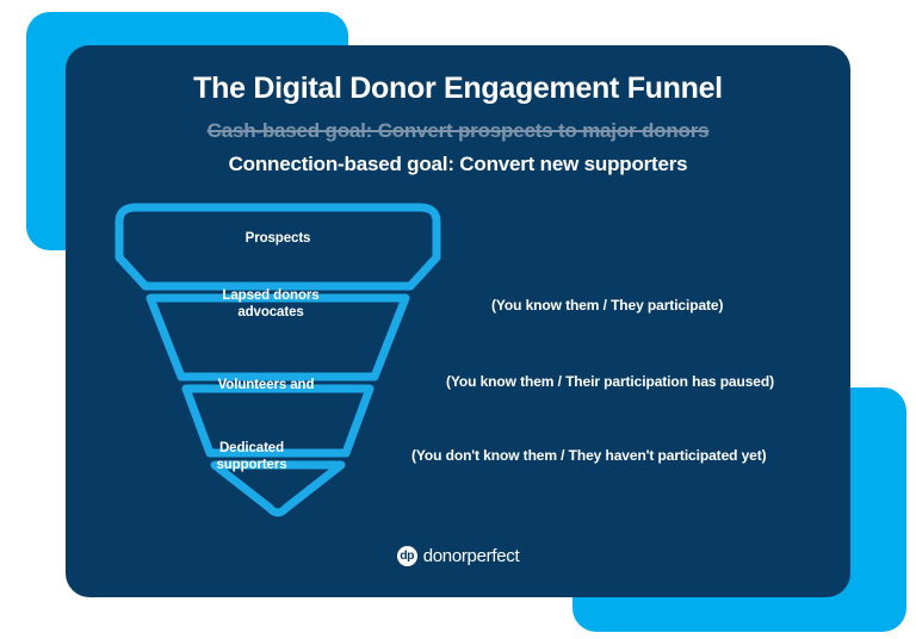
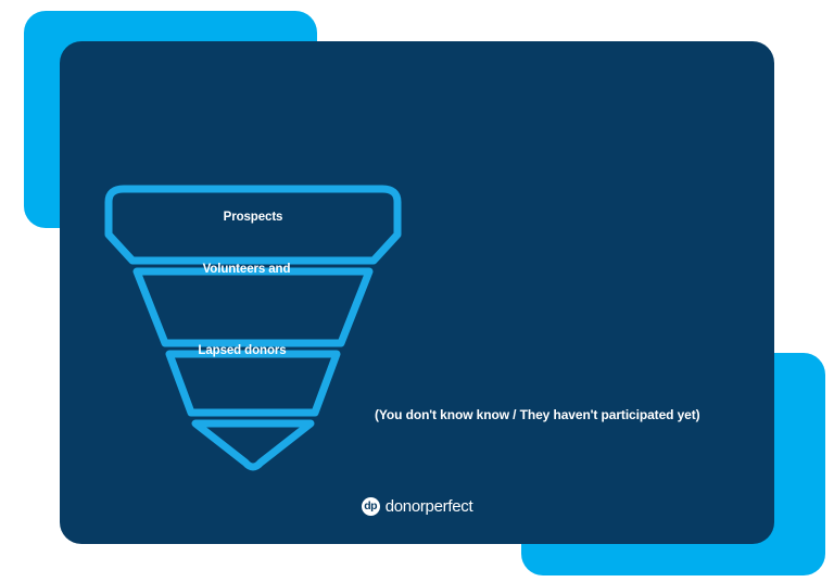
- The Digital Donor Engagement Funnel
- Cash-based goal: Convert prospects to major donors
- Connection-based goal: Convert new supporters
  Prospects
- Lapsed donors
+ Volunteers and
- advocates
- Volunteers and
+ Lapsed donors
- Dedicated
- supporters
- (You know them / They participate)
- (You know them / Their participation has paused)
- (You don't know them / They haven't participated yet)
+ (You don't know know / They haven't participated yet)
  dp
  donorperfect
